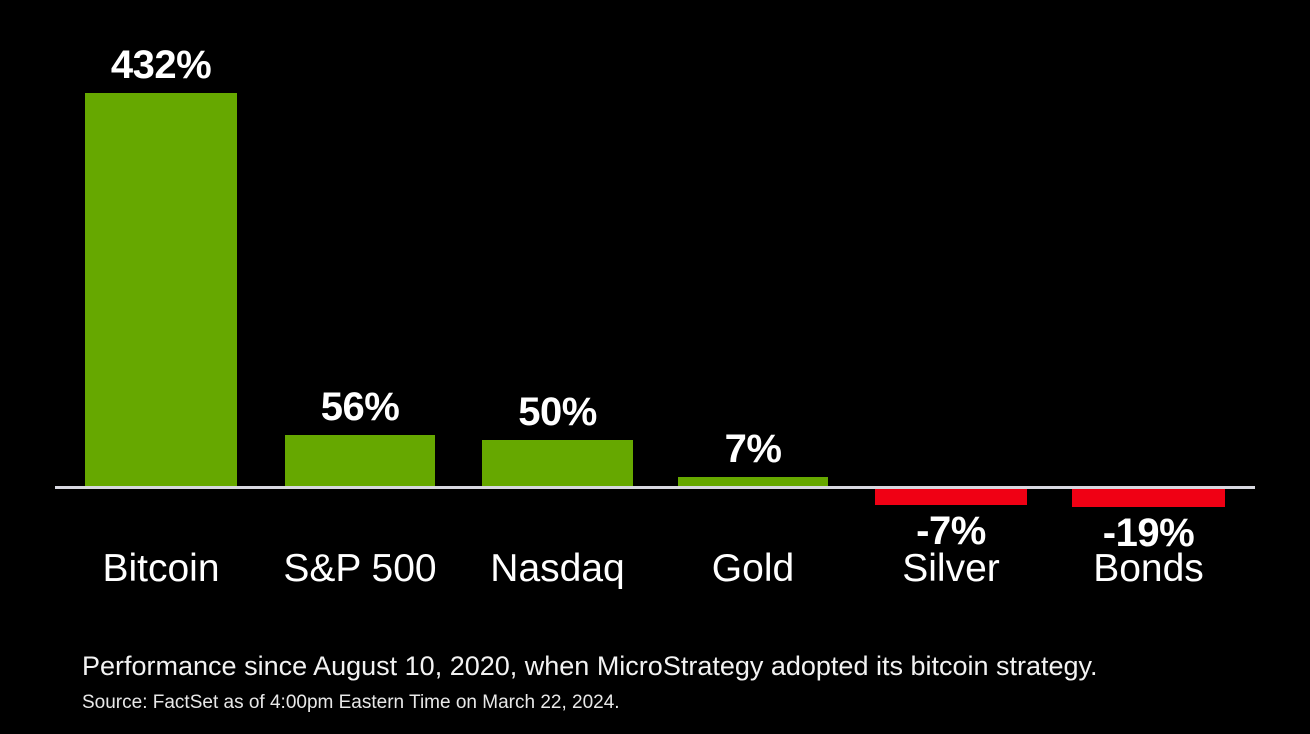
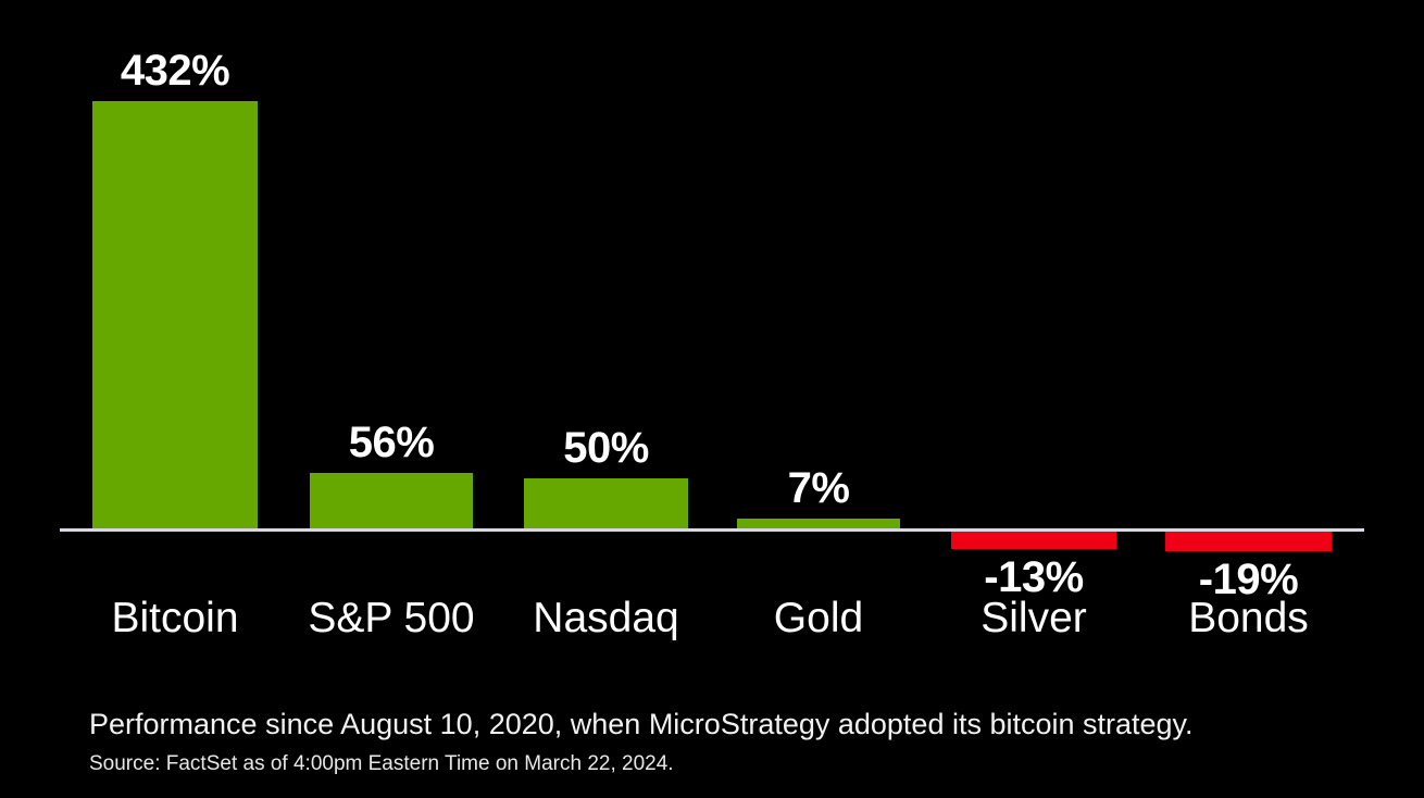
  432%
  Bitcoin
  56%
  S&P 500
  50%
  Nasdaq
  7%
  Gold
- -7%
+ -13%
  Silver
  -19%
  Bonds
  Performance since August 10, 2020, when MicroStrategy adopted its bitcoin strategy.
  Source: FactSet as of 4:00pm Eastern Time on March 22, 2024.
